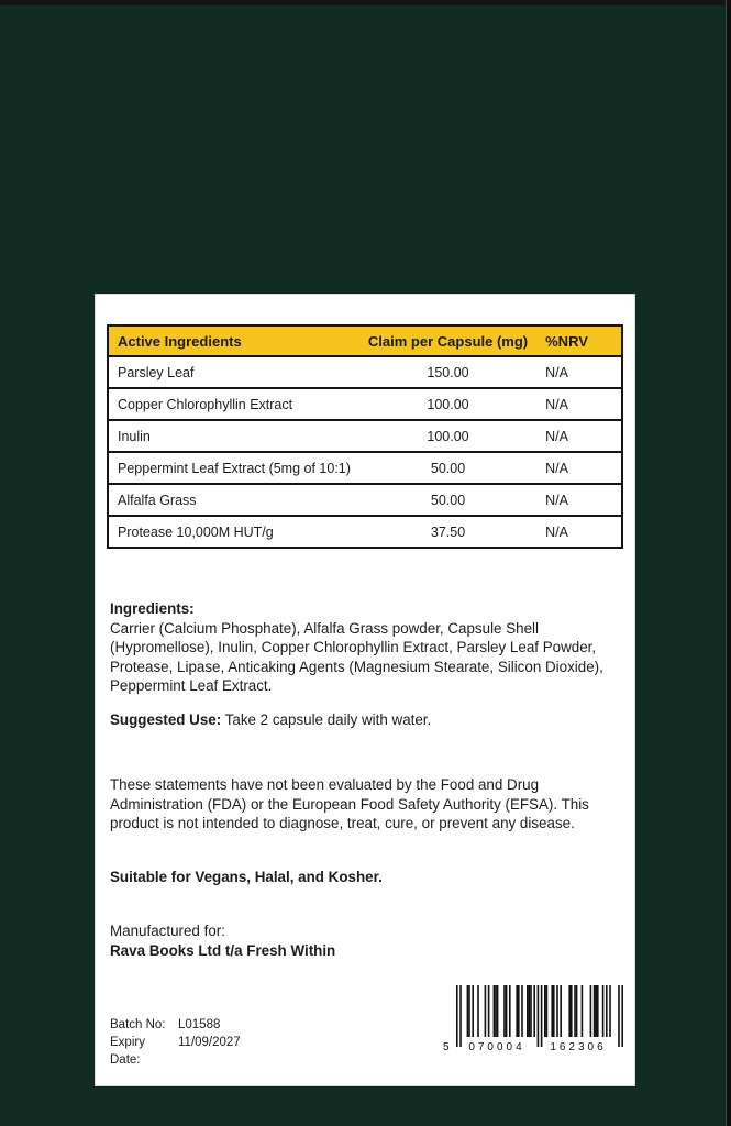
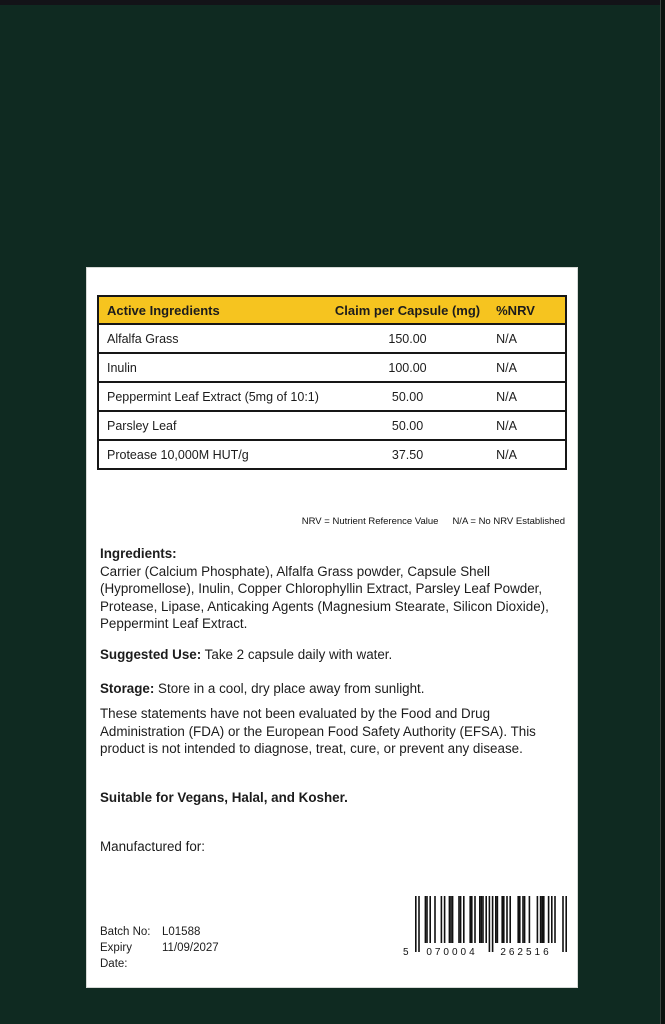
  Active Ingredients	Claim per Capsule (mg)	%NRV
- Parsley Leaf	150.00	N/A
+ Alfalfa Grass	150.00	N/A
- Copper Chlorophyllin Extract	100.00	N/A
  Inulin	100.00	N/A
  Peppermint Leaf Extract (5mg of 10:1)	50.00	N/A
- Alfalfa Grass	50.00	N/A
+ Parsley Leaf	50.00	N/A
  Protease 10,000M HUT/g	37.50	N/A
+ NRV = Nutrient Reference Value N/A = No NRV Established
  Ingredients:
  Carrier (Calcium Phosphate), Alfalfa Grass powder, Capsule Shell (Hypromellose), Inulin, Copper Chlorophyllin Extract, Parsley Leaf Powder, Protease, Lipase, Anticaking Agents (Magnesium Stearate, Silicon Dioxide), Peppermint Leaf Extract.
  Suggested Use: Take 2 capsule daily with water.
+ Storage: Store in a cool, dry place away from sunlight.
  These statements have not been evaluated by the Food and Drug Administration (FDA) or the European Food Safety Authority (EFSA). This product is not intended to diagnose, treat, cure, or prevent any disease.
  Suitable for Vegans, Halal, and Kosher.
  Manufactured for:
- Rava Books Ltd t/a Fresh Within
  Batch No:
  L01588
  Expiry Date:
  11/09/2027
  5
  070004
- 162306
+ 262516
